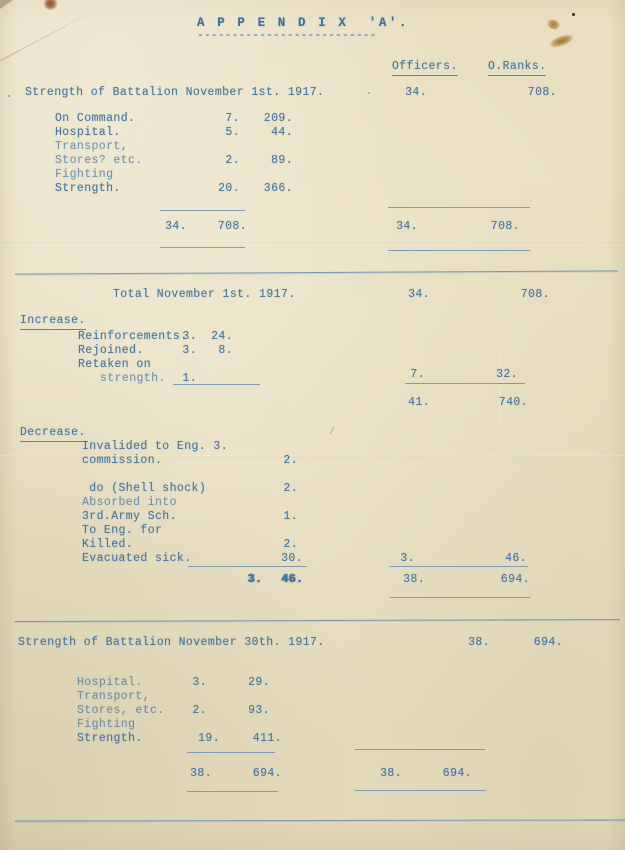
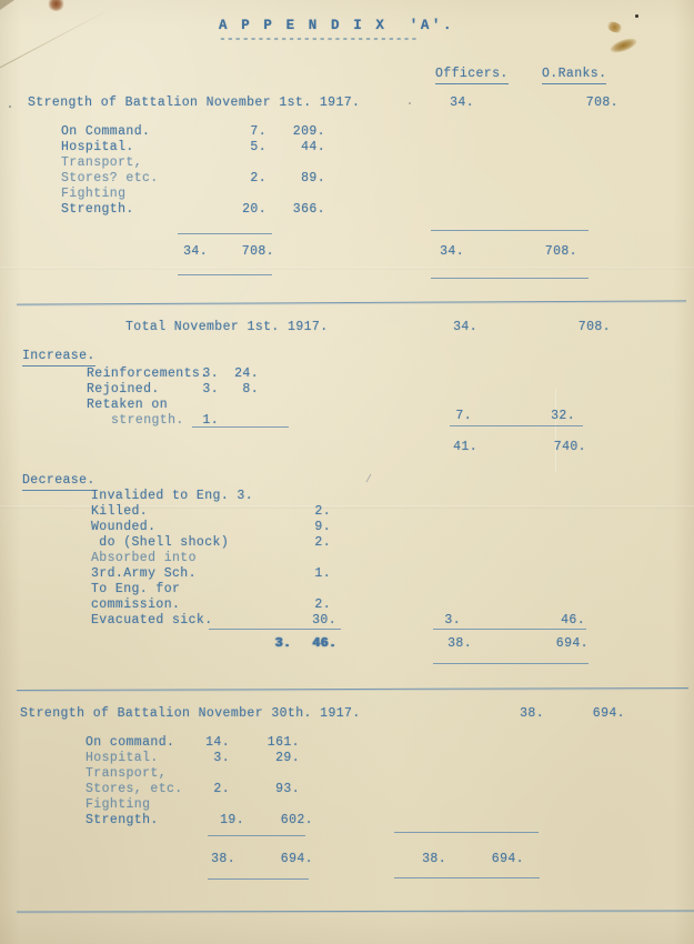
  A P P E N D I X 'A'.
  --------------------------
  Officers.
  O.Ranks.
  Strength of Battalion November 1st. 1917.
  34.
  708.
  On Command.
  7.
  209.
  Hospital.
  5.
  44.
  Transport,
  Stores? etc.
  2.
  89.
  Fighting
  Strength.
  20.
  366.
  34.
  708.
  34.
  708.
  Total November 1st. 1917.
  34.
  708.
  Increase.
  Reinforcements.
  3.
  24.
  Rejoined.
  3.
  8.
  Retaken on
  strength.
  1.
  7.
  32.
  41.
  740.
  Decrease.
  Invalided to Eng. 3.
- commission.
+ Killed.
  2.
+ Wounded.
+ 9.
  do (Shell shock)
  2.
  Absorbed into
  3rd.Army Sch.
  1.
  To Eng. for
- Killed.
+ commission.
  2.
  Evacuated sick.
  30.
  3.
  46.
  3.
  46.
  38.
  694.
  Strength of Battalion November 30th. 1917.
  38.
  694.
+ On command.
+ 14.
+ 161.
  Hospital.
  3.
  29.
  Transport,
  Stores, etc.
  2.
  93.
  Fighting
  Strength.
  19.
- 411.
+ 602.
  38.
  694.
  38.
  694.
